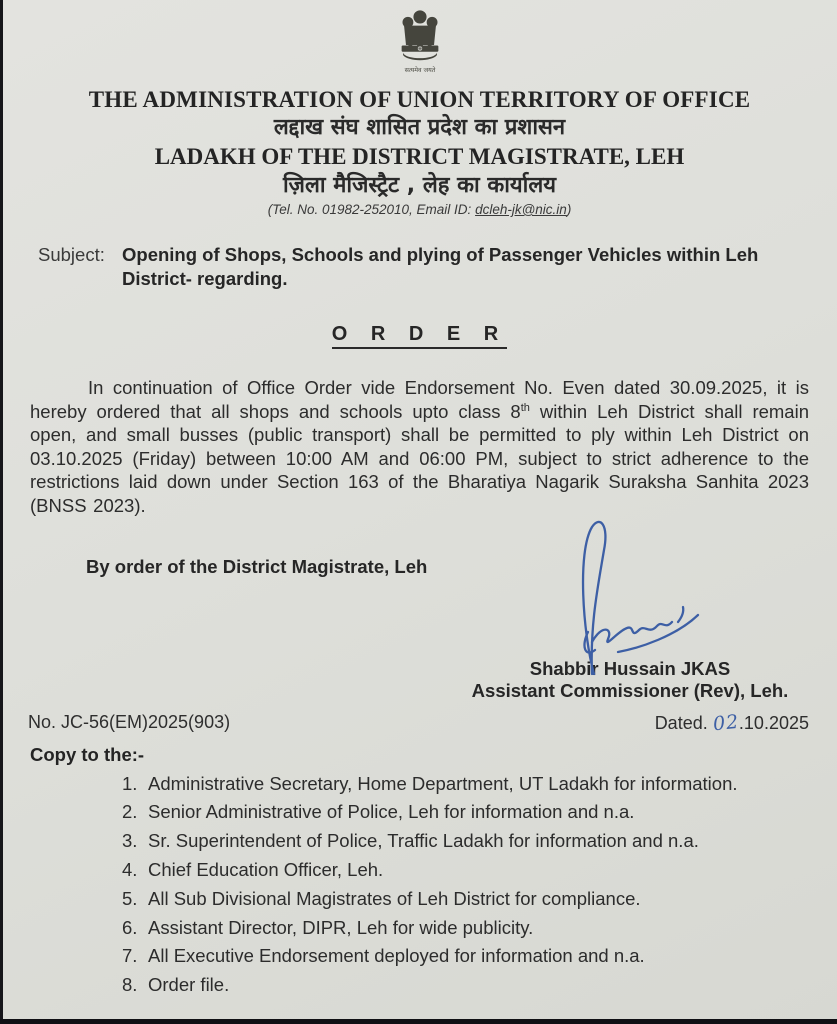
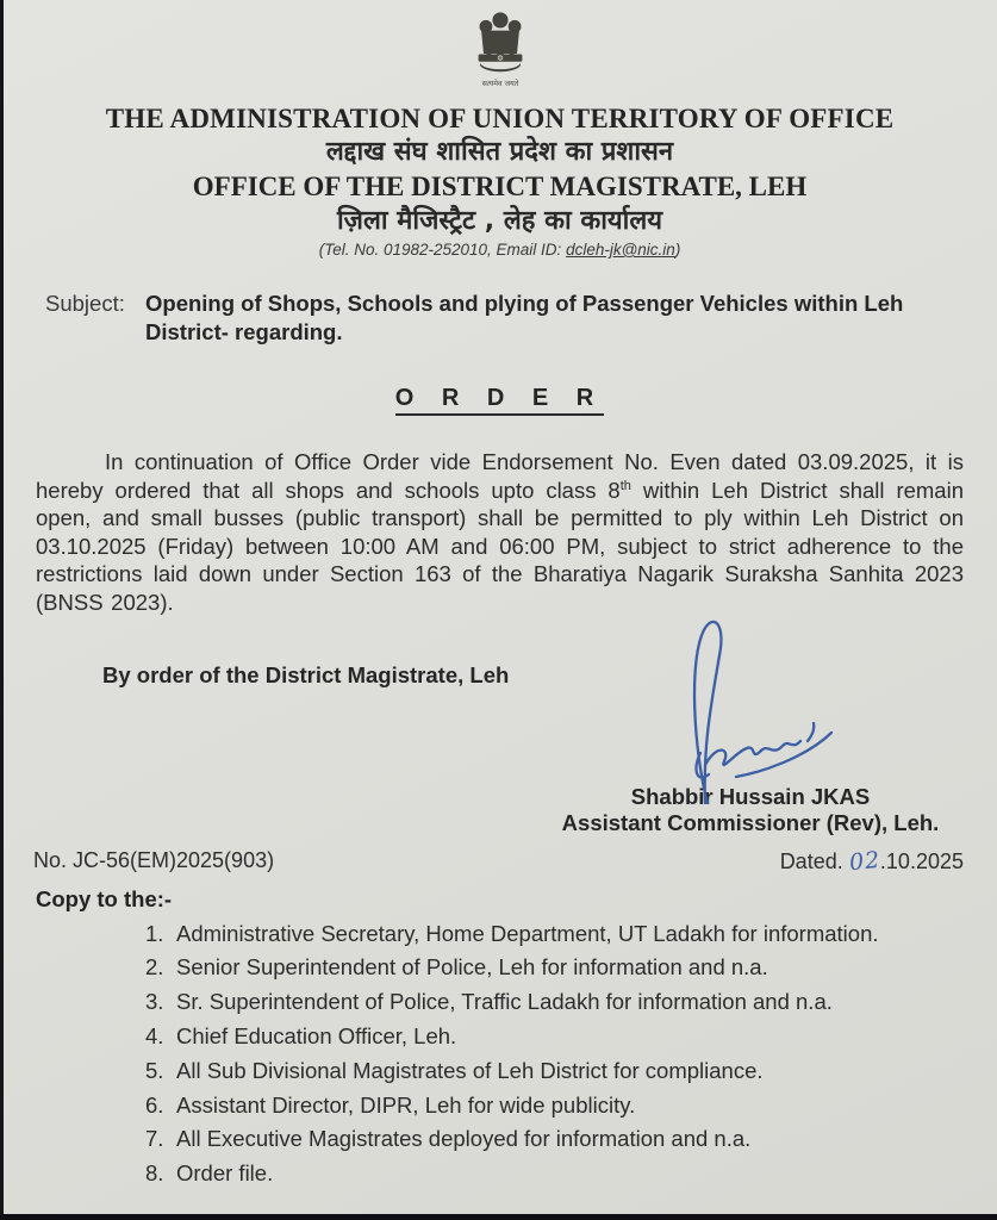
  THE ADMINISTRATION OF UNION TERRITORY OF OFFICE
  लद्दाख संघ शासित प्रदेश का प्रशासन
- LADAKH OF THE DISTRICT MAGISTRATE, LEH
+ OFFICE OF THE DISTRICT MAGISTRATE, LEH
  ज़िला मैजिस्ट्रैट , लेह का कार्यालय
  (Tel. No. 01982-252010, Email ID: dcleh-jk@nic.in)
  Subject:
  Opening of Shops, Schools and plying of Passenger Vehicles within Leh District- regarding.
  O R D E R
- In continuation of Office Order vide Endorsement No. Even dated 30.09.2025, it is hereby ordered that all shops and schools upto class 8th within Leh District shall remain open, and small busses (public transport) shall be permitted to ply within Leh District on 03.10.2025 (Friday) between 10:00 AM and 06:00 PM, subject to strict adherence to the restrictions laid down under Section 163 of the Bharatiya Nagarik Suraksha Sanhita 2023 (BNSS 2023).
+ In continuation of Office Order vide Endorsement No. Even dated 03.09.2025, it is hereby ordered that all shops and schools upto class 8th within Leh District shall remain open, and small busses (public transport) shall be permitted to ply within Leh District on 03.10.2025 (Friday) between 10:00 AM and 06:00 PM, subject to strict adherence to the restrictions laid down under Section 163 of the Bharatiya Nagarik Suraksha Sanhita 2023 (BNSS 2023).
  By order of the District Magistrate, Leh
  Shabbir Hussain JKAS
  Assistant Commissioner (Rev), Leh.
  No. JC-56(EM)2025(903)
  Copy to the:-
  1.
  Administrative Secretary, Home Department, UT Ladakh for information.
  2.
- Senior Administrative of Police, Leh for information and n.a.
+ Senior Superintendent of Police, Leh for information and n.a.
  3.
  Sr. Superintendent of Police, Traffic Ladakh for information and n.a.
  4.
  Chief Education Officer, Leh.
  5.
  All Sub Divisional Magistrates of Leh District for compliance.
  6.
  Assistant Director, DIPR, Leh for wide publicity.
  7.
- All Executive Endorsement deployed for information and n.a.
+ All Executive Magistrates deployed for information and n.a.
  8.
  Order file.
